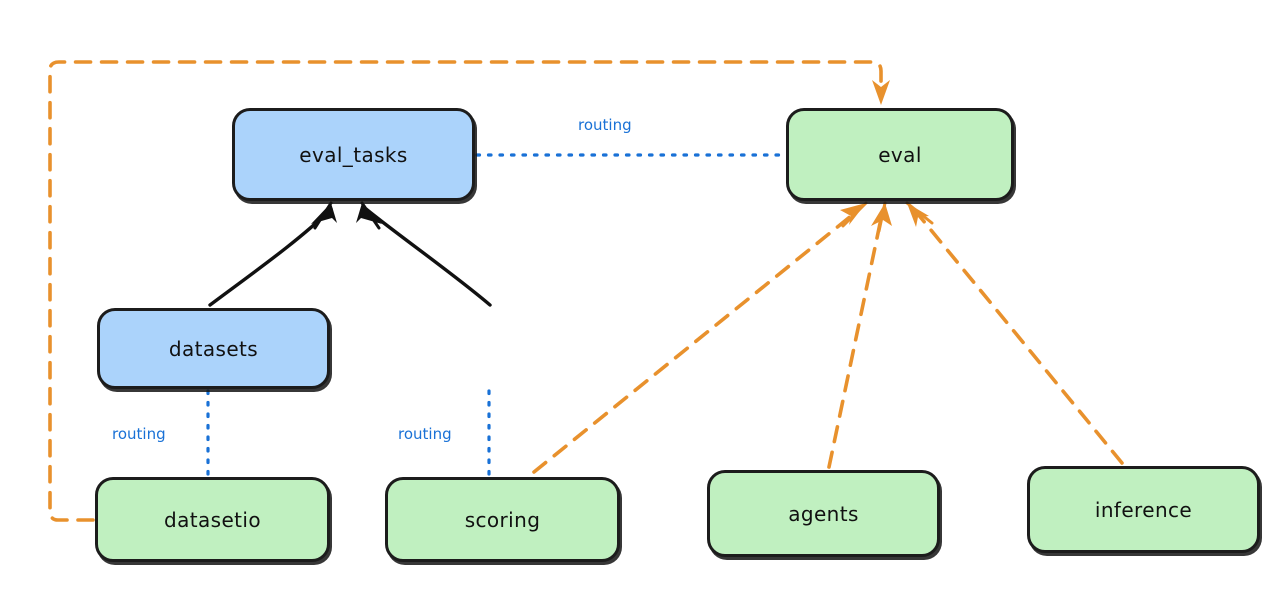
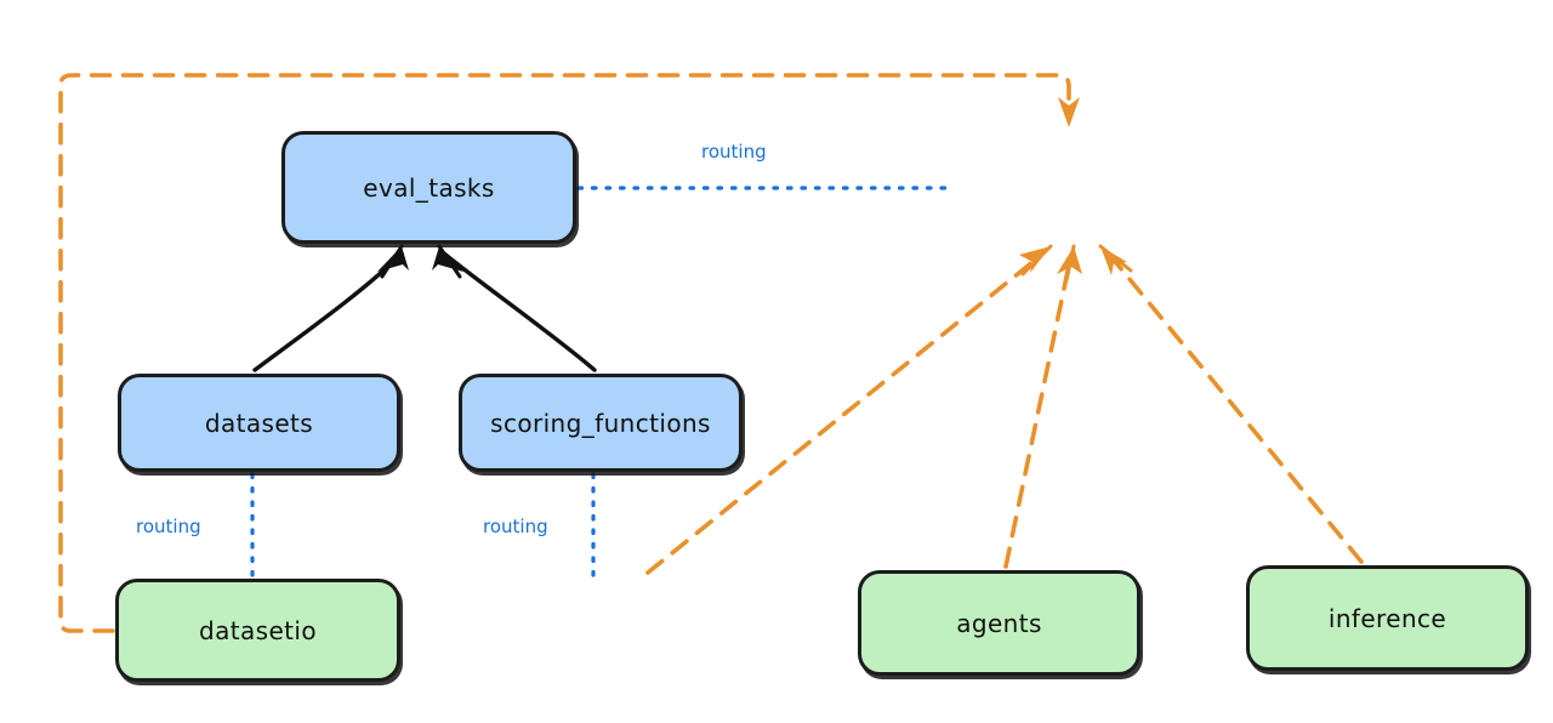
  eval_tasks
- eval
  datasets
+ scoring_functions
  datasetio
- scoring
  agents
  inference
  routing
  routing
  routing
